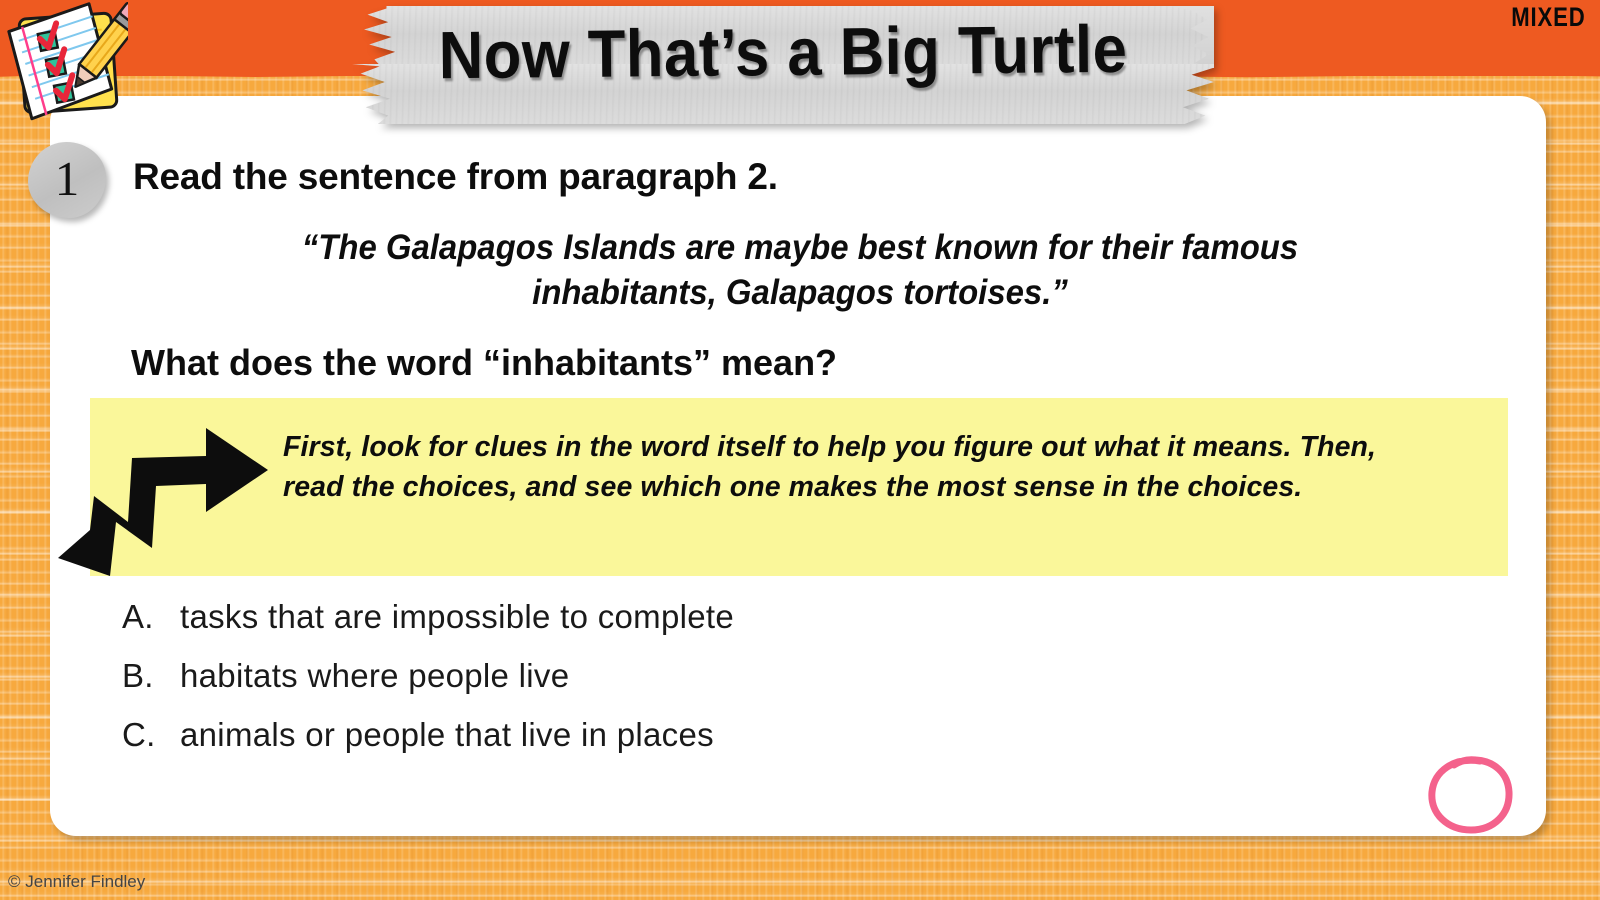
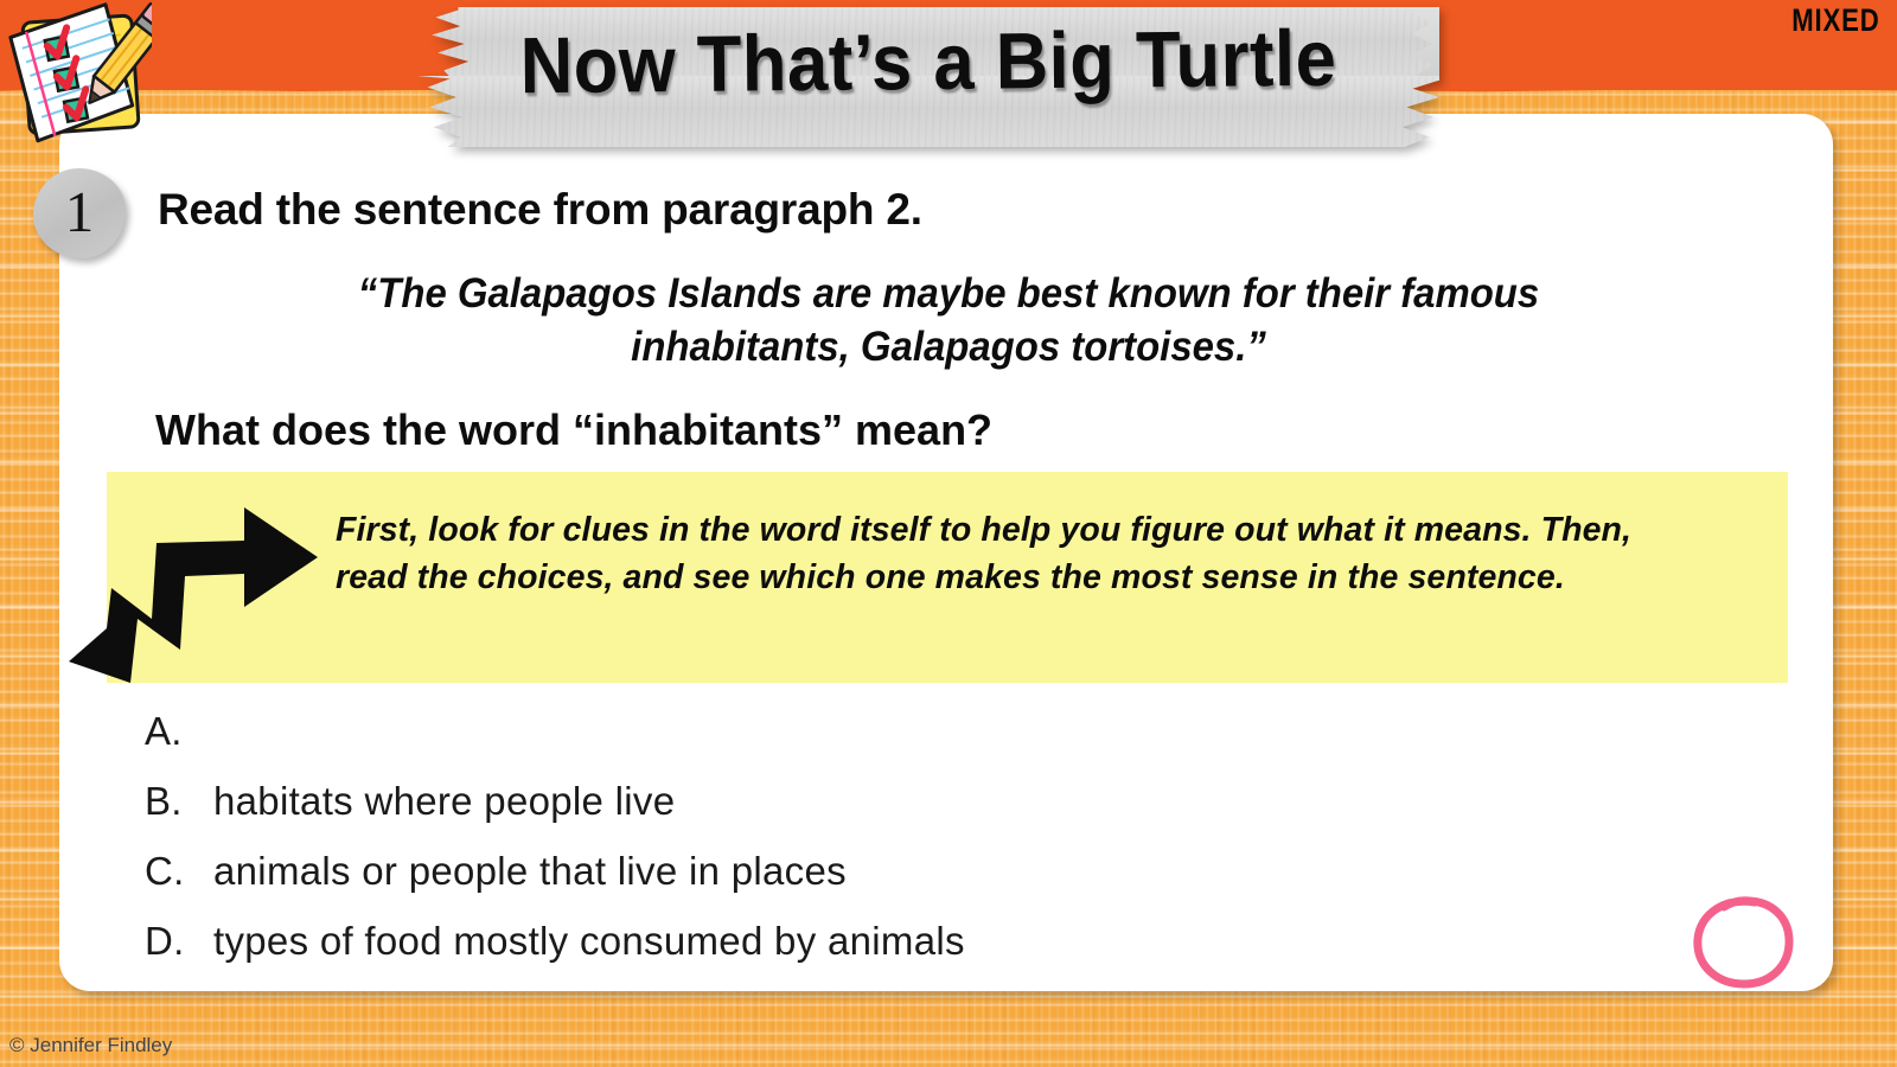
  MIXED
  Now That’s a Big Turtle
  1
  Read the sentence from paragraph 2.
  “The Galapagos Islands are maybe best known for their famous inhabitants, Galapagos tortoises.”
  What does the word “inhabitants” mean?
- First, look for clues in the word itself to help you figure out what it means. Then, read the choices, and see which one makes the most sense in the choices.
+ First, look for clues in the word itself to help you figure out what it means. Then, read the choices, and see which one makes the most sense in the sentence.
  A.
- tasks that are impossible to complete
  B.
  habitats where people live
  C.
  animals or people that live in places
+ D.
+ types of food mostly consumed by animals
  © Jennifer Findley
